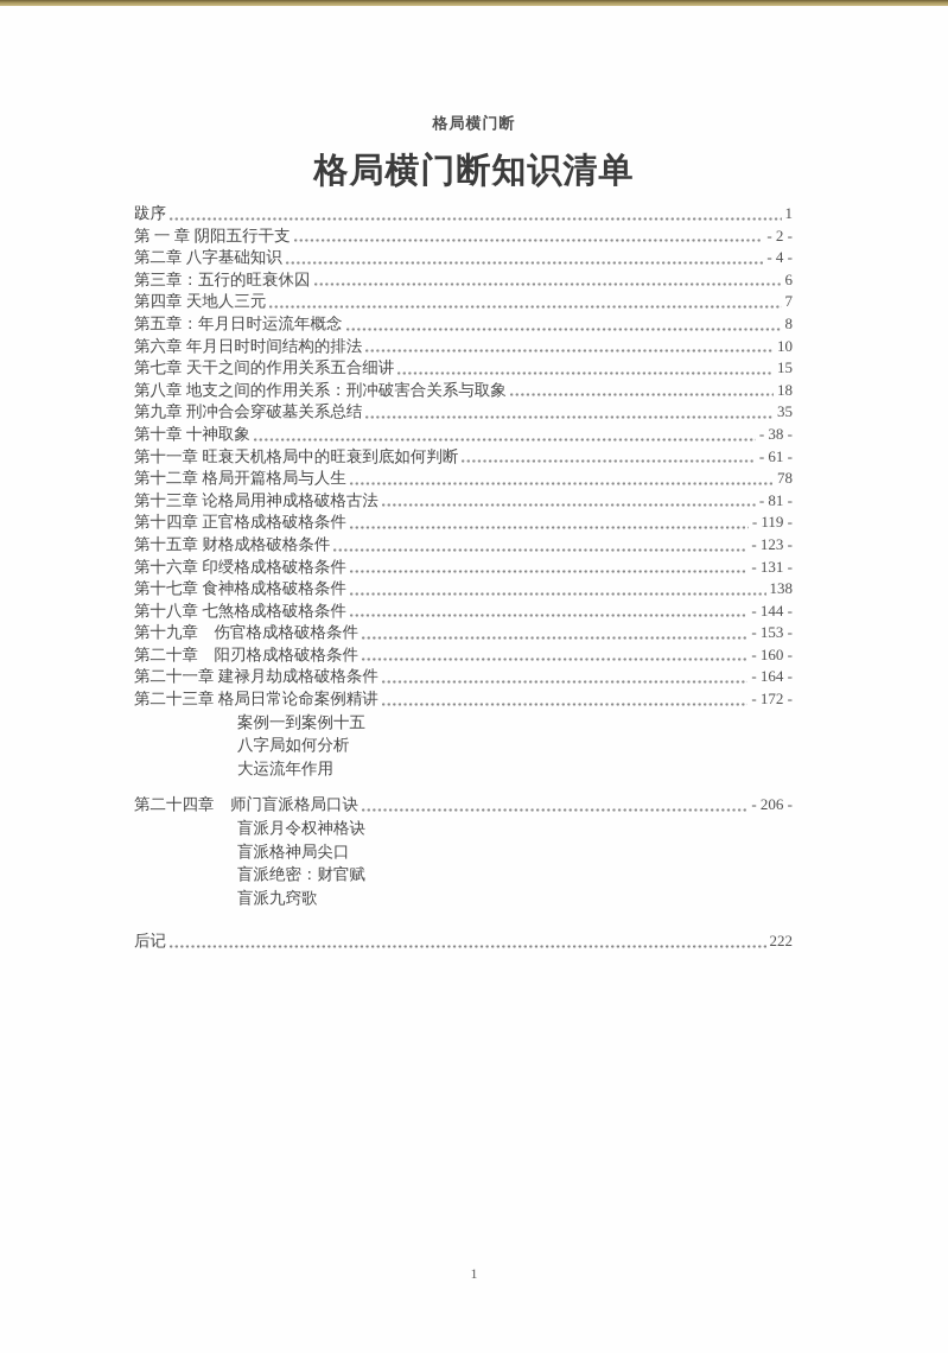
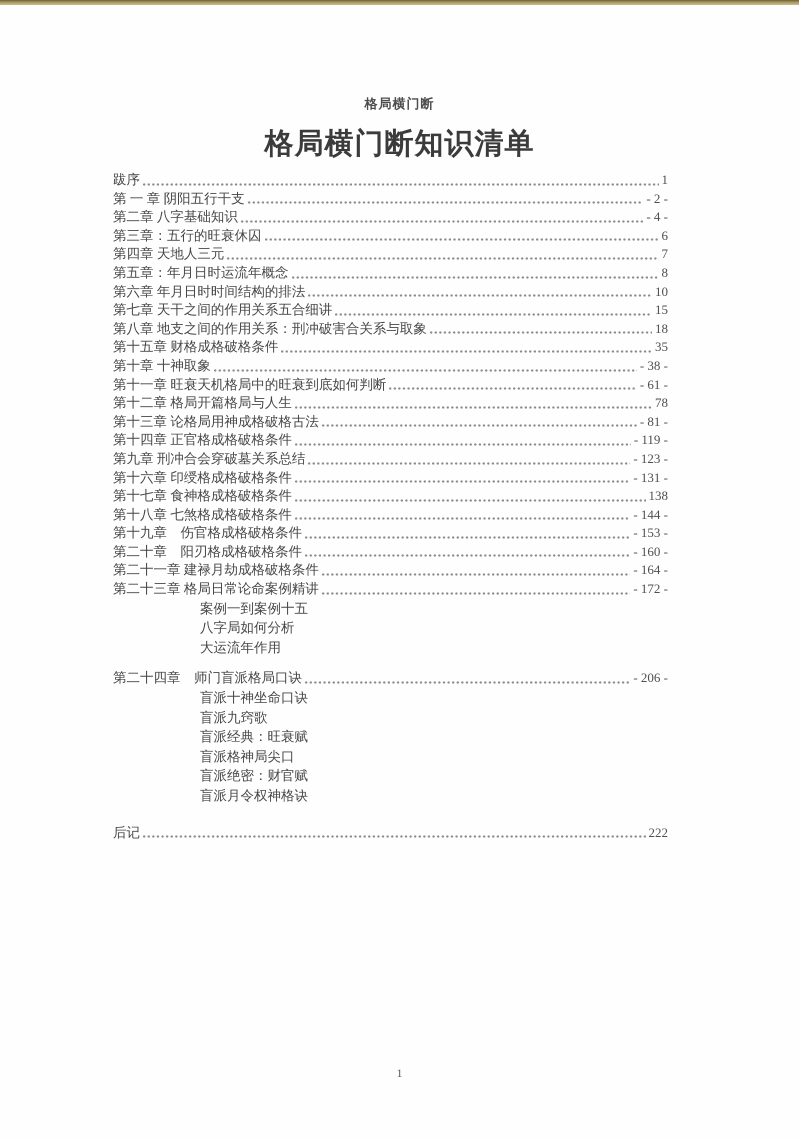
  格局横门断
  格局横门断知识清单
  跋序
  1
  第 一 章 阴阳五行干支
  - 2 -
  第二章 八字基础知识
  - 4 -
  第三章：五行的旺衰休囚
  6
  第四章 天地人三元
  7
  第五章：年月日时运流年概念
  8
  第六章 年月日时时间结构的排法
  10
  第七章 天干之间的作用关系五合细讲
  15
  第八章 地支之间的作用关系：刑冲破害合关系与取象
  18
- 第九章 刑冲合会穿破墓关系总结
+ 第十五章 财格成格破格条件
  35
  第十章 十神取象
  - 38 -
  第十一章 旺衰天机格局中的旺衰到底如何判断
  - 61 -
  第十二章 格局开篇格局与人生
  78
  第十三章 论格局用神成格破格古法
  - 81 -
  第十四章 正官格成格破格条件
  - 119 -
- 第十五章 财格成格破格条件
+ 第九章 刑冲合会穿破墓关系总结
  - 123 -
  第十六章 印绶格成格破格条件
  - 131 -
  第十七章 食神格成格破格条件
  138
  第十八章 七煞格成格破格条件
  - 144 -
  第十九章 伤官格成格破格条件
  - 153 -
  第二十章 阳刃格成格破格条件
  - 160 -
  第二十一章 建禄月劫成格破格条件
  - 164 -
  第二十三章 格局日常论命案例精讲
  - 172 -
  案例一到案例十五
  八字局如何分析
  大运流年作用
  第二十四章 师门盲派格局口诀
  - 206 -
+ 盲派十神坐命口诀
- 盲派月令权神格诀
+ 盲派九窍歌
+ 盲派经典：旺衰赋
  盲派格神局尖口
  盲派绝密：财官赋
- 盲派九窍歌
+ 盲派月令权神格诀
  后记
  222
  1
